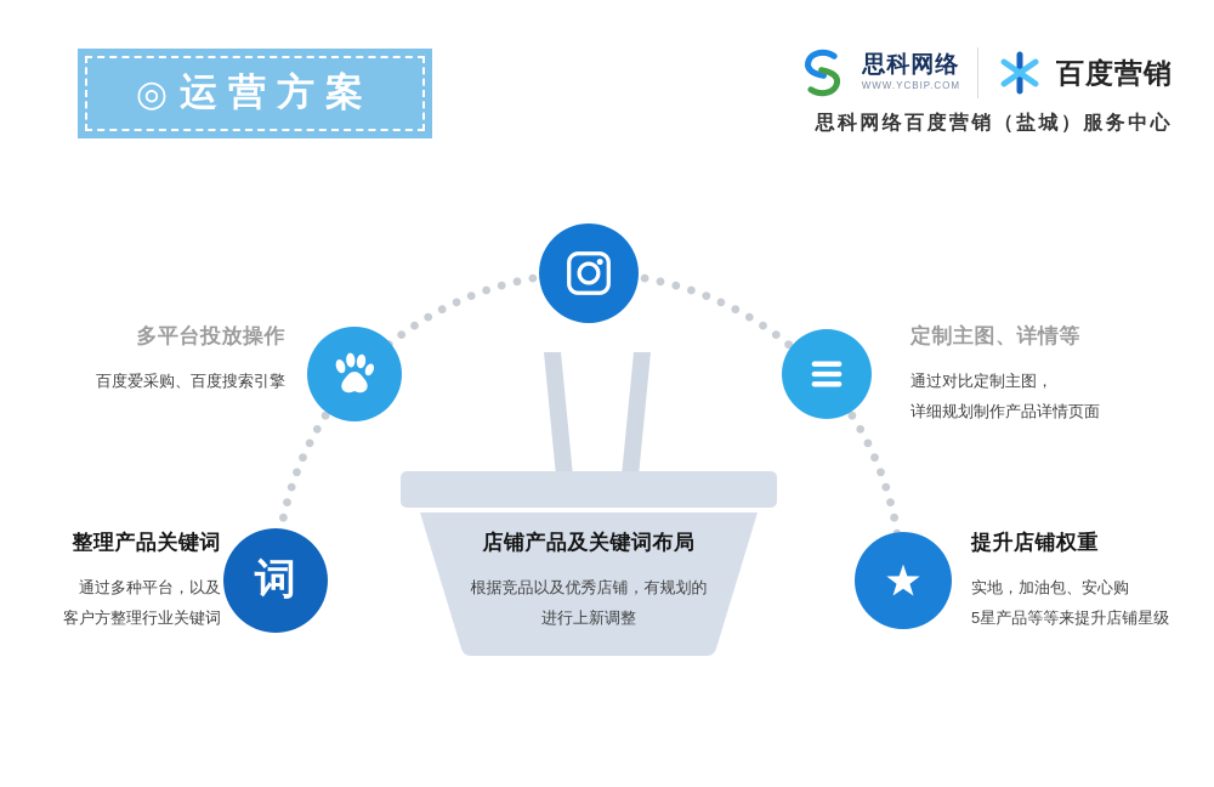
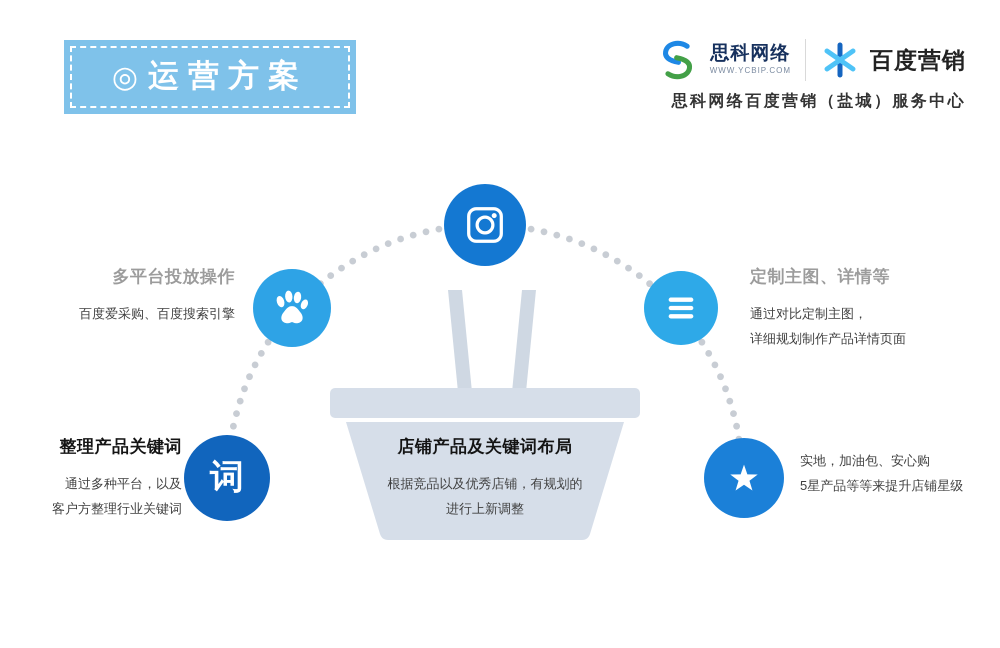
  ◎
  运营方案
  思科网络
  WWW.YCBIP.COM
  百度营销
  思科网络百度营销（盐城）服务中心
  词
  多平台投放操作
  百度爱采购、百度搜索引擎
  定制主图、详情等
  通过对比定制主图，
  详细规划制作产品详情页面
  整理产品关键词
  通过多种平台，以及
  客户方整理行业关键词
  店铺产品及关键词布局
  根据竞品以及优秀店铺，有规划的
  进行上新调整
- 提升店铺权重
  实地，加油包、安心购
  5星产品等等来提升店铺星级
